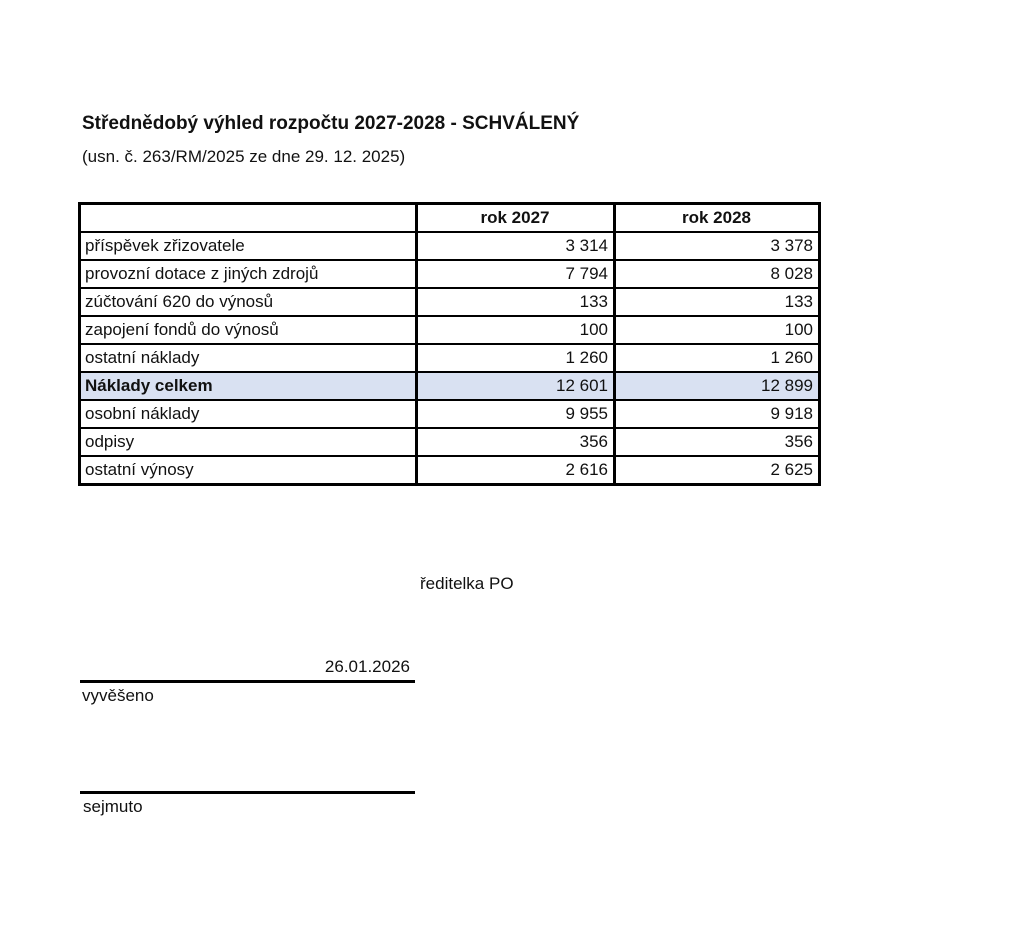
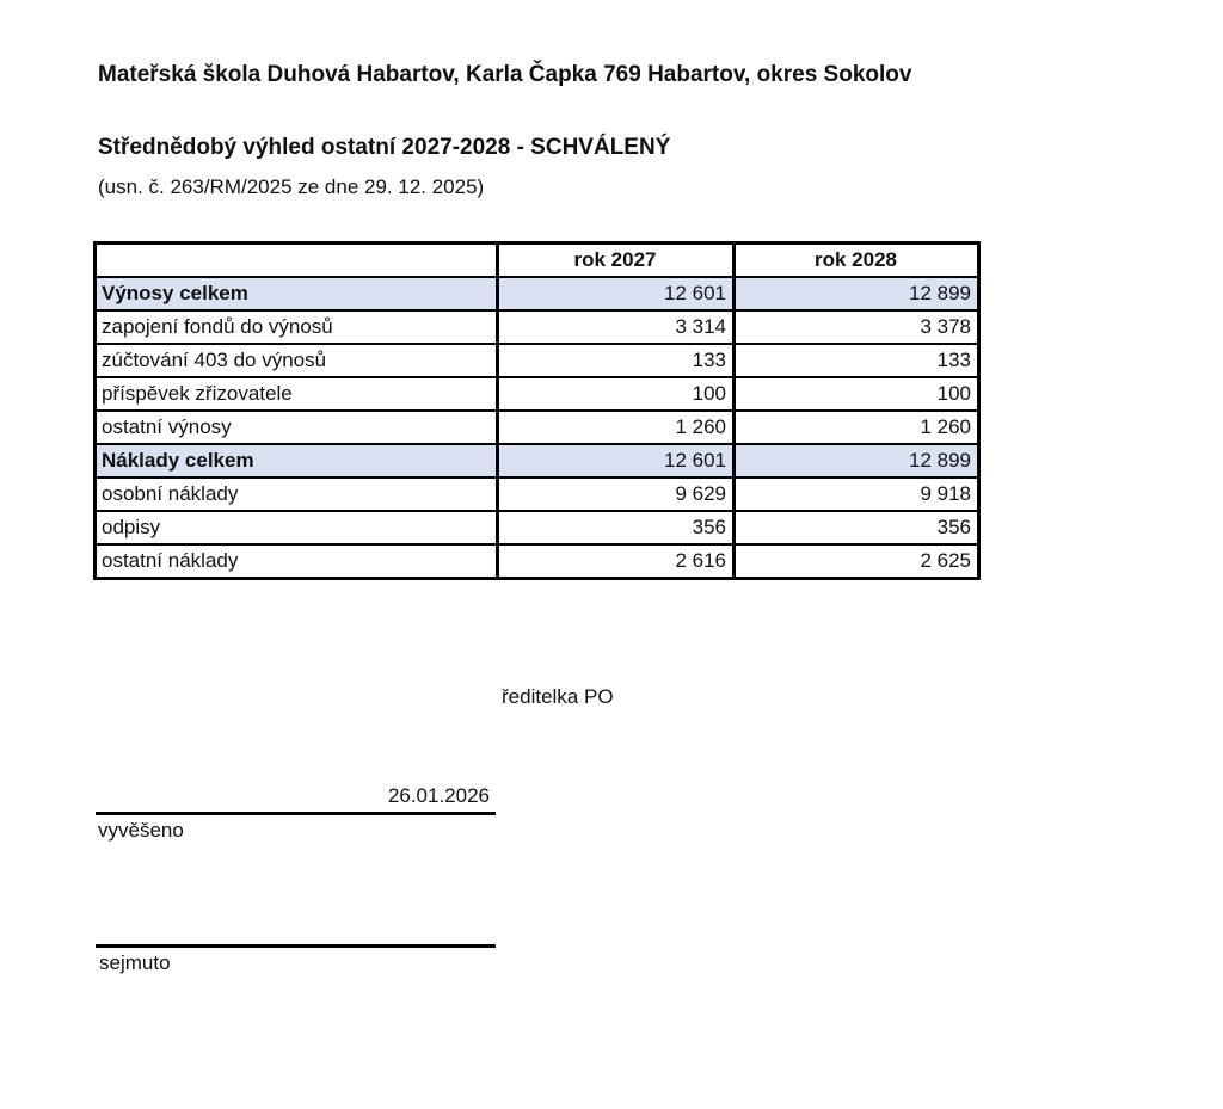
+ Mateřská škola Duhová Habartov, Karla Čapka 769 Habartov, okres Sokolov
- Střednědobý výhled rozpočtu 2027-2028 - SCHVÁLENÝ
+ Střednědobý výhled ostatní 2027-2028 - SCHVÁLENÝ
  (usn. č. 263/RM/2025 ze dne 29. 12. 2025)
  	rok 2027	rok 2028
+ Výnosy celkem	12 601	12 899
- příspěvek zřizovatele	3 314	3 378
+ zapojení fondů do výnosů	3 314	3 378
- provozní dotace z jiných zdrojů	7 794	8 028
- zúčtování 620 do výnosů	133	133
+ zúčtování 403 do výnosů	133	133
- zapojení fondů do výnosů	100	100
+ příspěvek zřizovatele	100	100
- ostatní náklady	1 260	1 260
+ ostatní výnosy	1 260	1 260
  Náklady celkem	12 601	12 899
- osobní náklady	9 955	9 918
+ osobní náklady	9 629	9 918
  odpisy	356	356
- ostatní výnosy	2 616	2 625
+ ostatní náklady	2 616	2 625
  ředitelka PO
  26.01.2026
  vyvěšeno
  sejmuto
